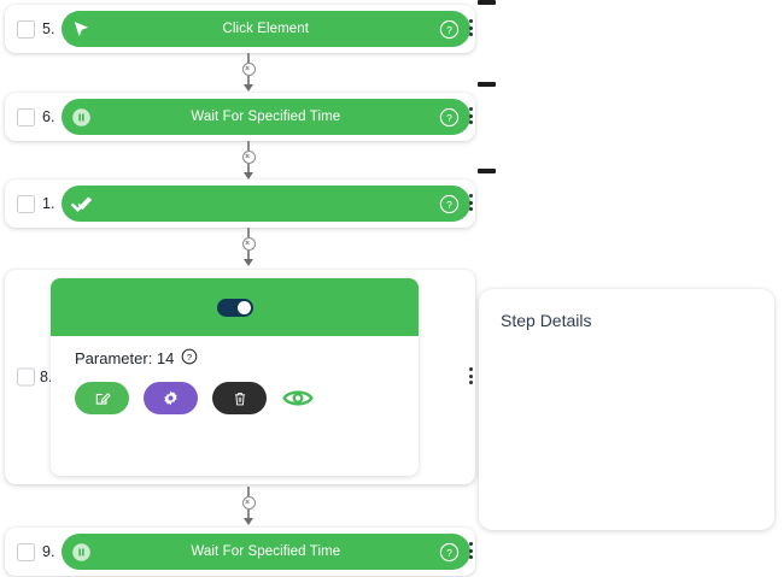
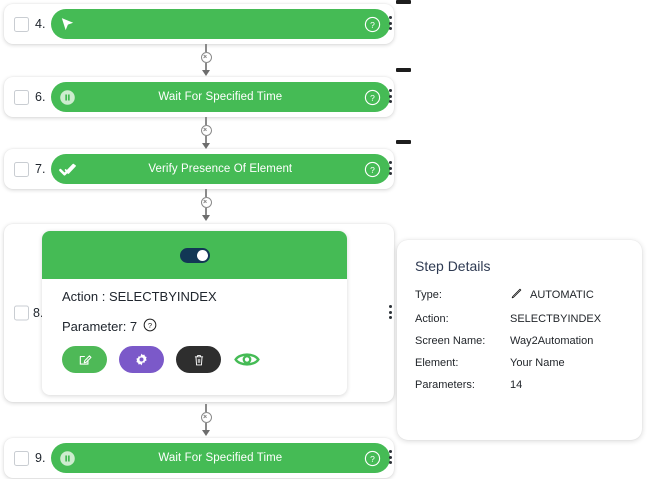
- 5.
+ 4.
- Click Element
  ?
  6.
  Wait For Specified Time
  ?
- 1.
+ 7.
+ Verify Presence Of Element
  ?
+ Action : SELECTBYINDEX
- Parameter: 14
+ Parameter: 7
  ?
  9.
  Wait For Specified Time
  ?
  Step Details
+ Type:
+ AUTOMATIC
+ Action:
+ SELECTBYINDEX
+ Screen Name:
+ Way2Automation
+ Element:
+ Your Name
+ Parameters:
+ 14
